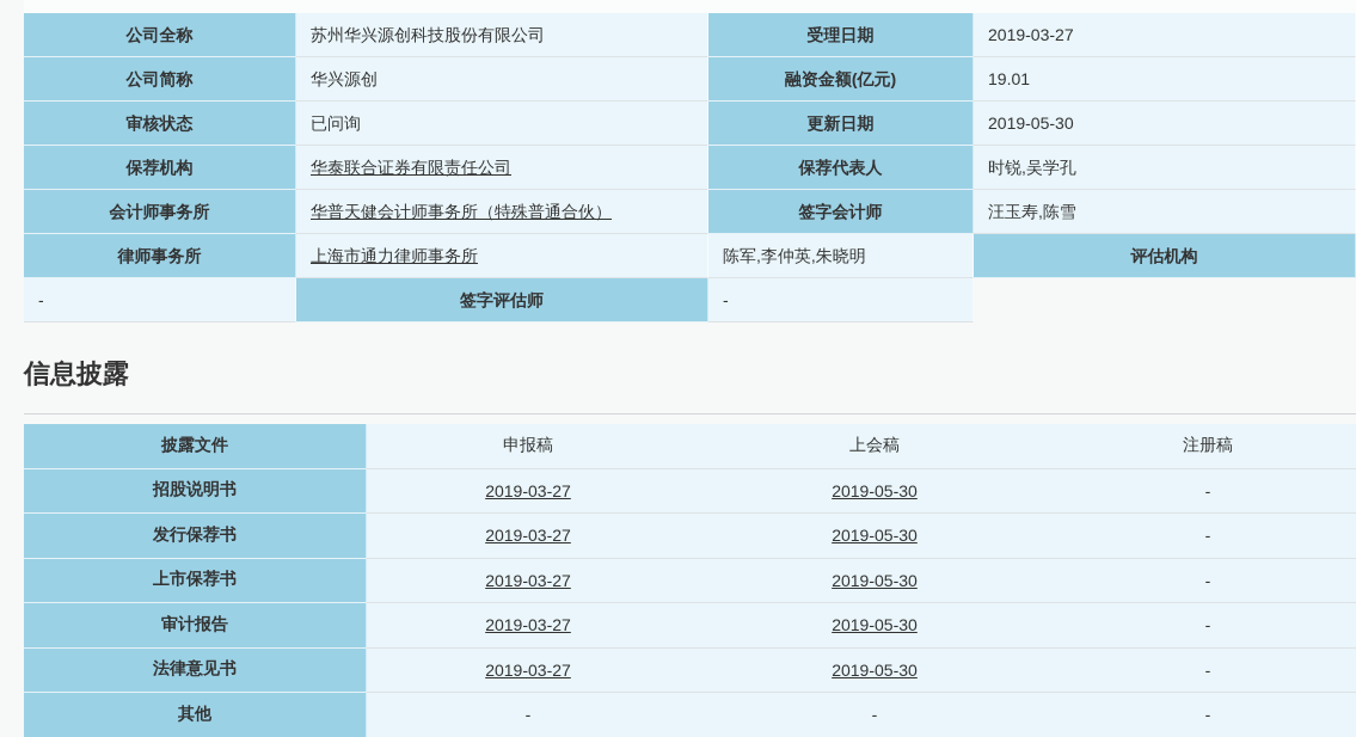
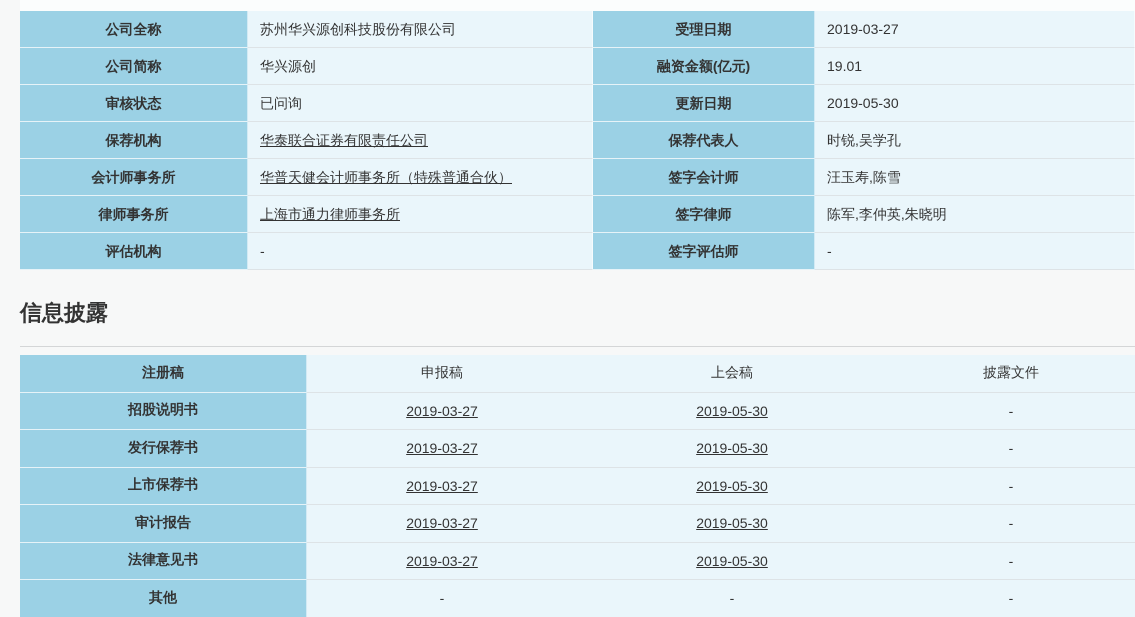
  公司全称
  苏州华兴源创科技股份有限公司
  受理日期
  2019-03-27
  公司简称
  华兴源创
  融资金额(亿元)
  19.01
  审核状态
  已问询
  更新日期
  2019-05-30
  保荐机构
  华泰联合证券有限责任公司
  保荐代表人
  时锐,吴学孔
  会计师事务所
  华普天健会计师事务所（特殊普通合伙）
  签字会计师
  汪玉寿,陈雪
  律师事务所
  上海市通力律师事务所
+ 签字律师
  陈军,李仲英,朱晓明
  评估机构
  -
  签字评估师
  -
  信息披露
- 披露文件
+ 注册稿
  申报稿
  上会稿
- 注册稿
+ 披露文件
  招股说明书
  2019-03-27
  2019-05-30
  -
  发行保荐书
  2019-03-27
  2019-05-30
  -
  上市保荐书
  2019-03-27
  2019-05-30
  -
  审计报告
  2019-03-27
  2019-05-30
  -
  法律意见书
  2019-03-27
  2019-05-30
  -
  其他
  -
  -
  -
